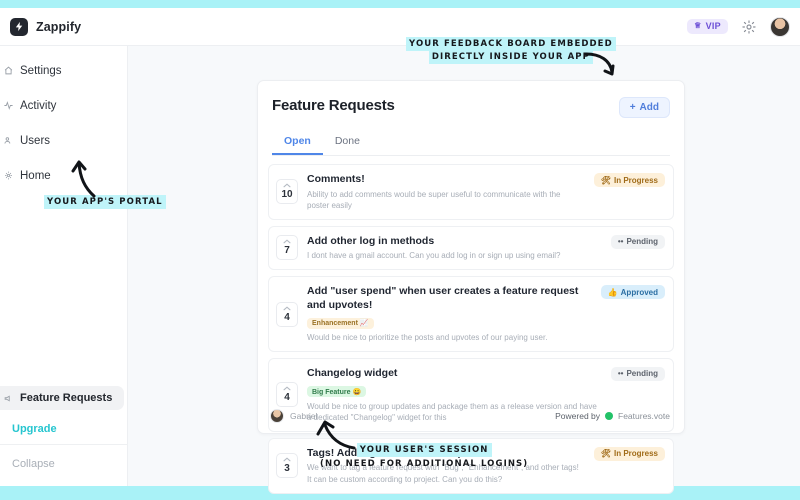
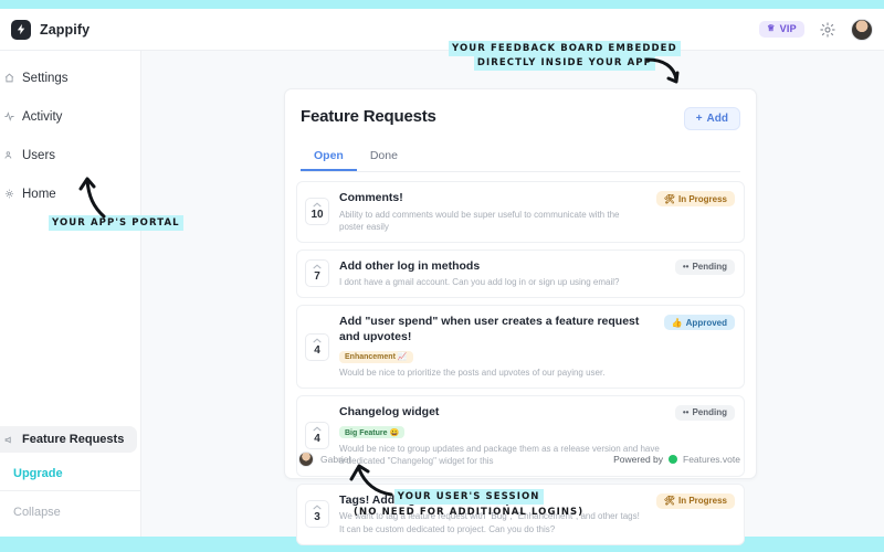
  Zappify
  ♕
  VIP
  Settings
  Activity
  Users
  Home
  Feature Requests
  Upgrade
  Collapse
  Feature Requests
  +
  Add
  Open
  Done
  10
  Comments!
  Ability to add comments would be super useful to communicate with the poster easily
  🛠
  In Progress
  7
  Add other log in methods
  I dont have a gmail account. Can you add log in or sign up using email?
  ••
  Pending
  4
  Add "user spend" when user creates a feature request and upvotes!
  Would be nice to prioritize the posts and upvotes of our paying user.
  👍
  Approved
  4
  Changelog widget
  Would be nice to group updates and package them as a release version and have a dedicated "Changelog" widget for this
  ••
  Pending
  3
- We want to tag a feature request with "Bug", "Enhancement", and other tags! It can be custom according to project. Can you do this?
+ We want to tag a feature request with "Bug", "Enhancement", and other tags! It can be custom dedicated to project. Can you do this?
  🛠
  In Progress
  Gabriel
  Powered by
  Features.vote
  YOUR FEEDBACK BOARD EMBEDDED
  DIRECTLY INSIDE YOUR APP
  YOUR APP'S PORTAL
  YOUR USER'S SESSION
  (NO NEED FOR ADDITIONAL LOGINS)
